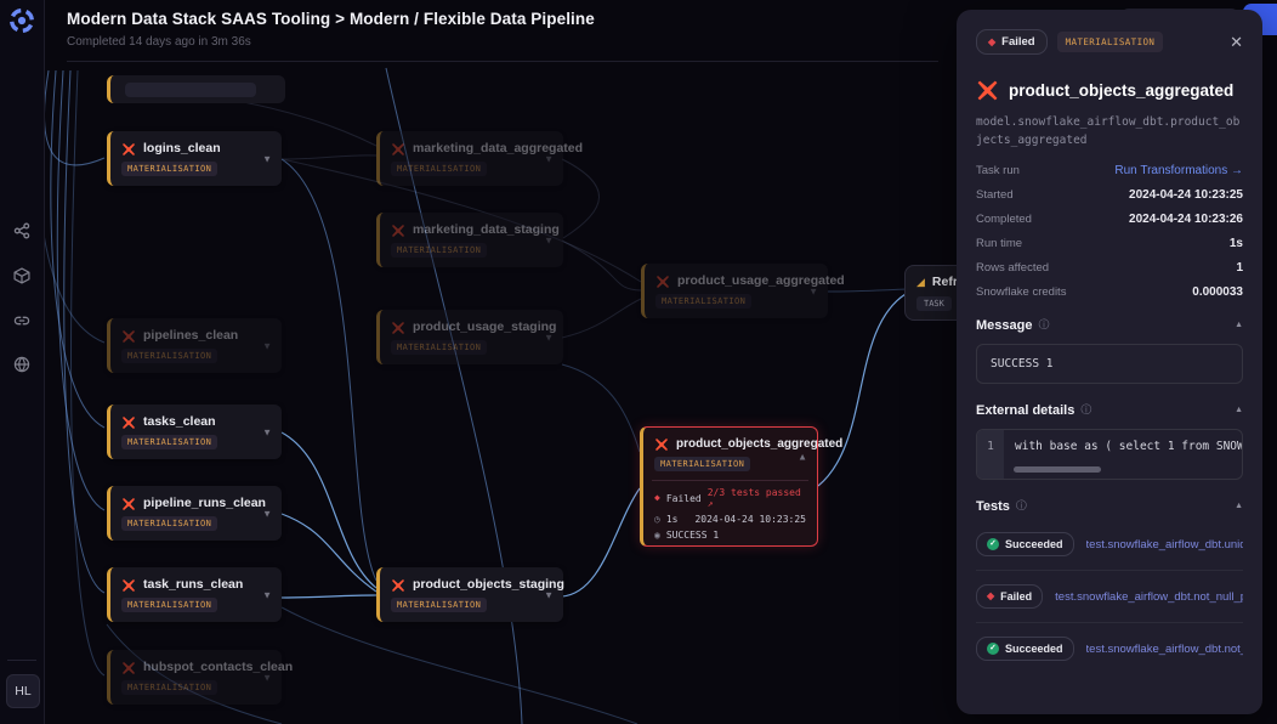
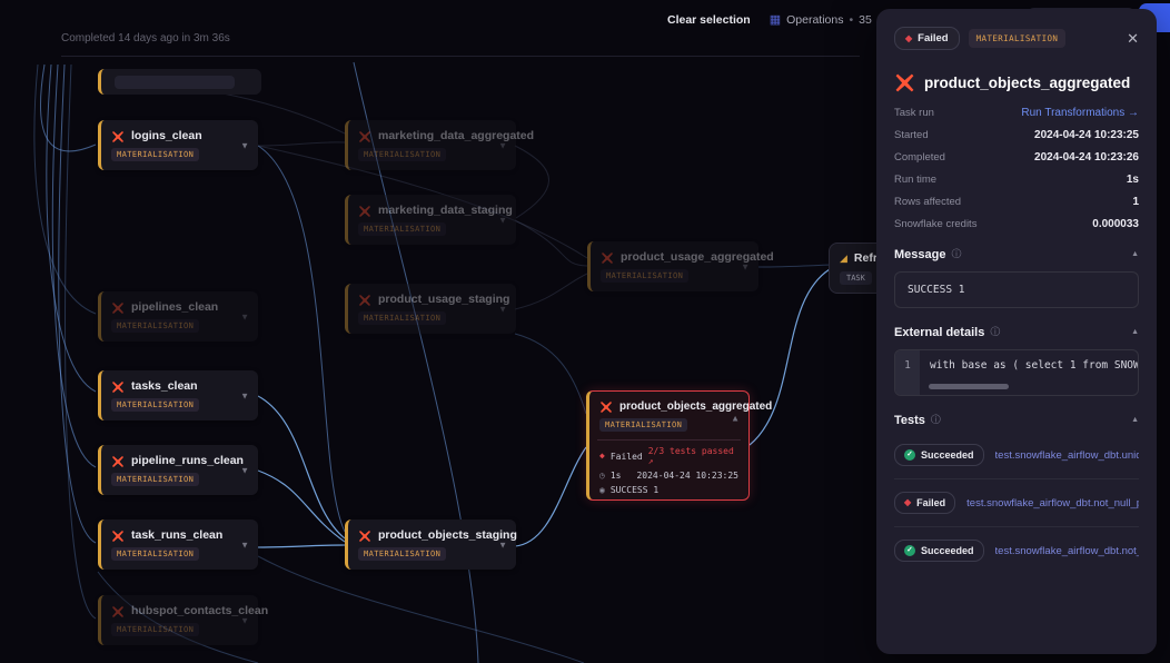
- HL
- Modern Data Stack SAAS Tooling > Modern / Flexible Data Pipeline
  Completed 14 days ago in 3m 36s
+ Clear selection
+ ▦
+ Operations
+ •
+ 35
  logins_clean
  MATERIALISATION
  ▼
  marketing_data_aggregated
  MATERIALISATION
  ▼
  marketing_data_staging
  MATERIALISATION
  ▼
  product_usage_aggregated
  MATERIALISATION
  ▼
  product_usage_staging
  MATERIALISATION
  ▼
  pipelines_clean
  MATERIALISATION
  ▼
  tasks_clean
  MATERIALISATION
  ▼
  pipeline_runs_clean
  MATERIALISATION
  ▼
  task_runs_clean
  MATERIALISATION
  ▼
  product_objects_staging
  MATERIALISATION
  ▼
  hubspot_contacts_clean
  MATERIALISATION
  ▼
  product_objects_aggregated
  ▲
  MATERIALISATION
  ◆
  Failed
  2/3 tests passed ↗
  ◷
  1s
  2024-04-24 10:23:25
  ◉
  SUCCESS 1
  ◢
  Refr
  TASK
  ◆
  Failed
  MATERIALISATION
  ✕
  product_objects_aggregated
- model.snowflake_airflow_dbt.product_objects_aggregated
  Task run
  Run Transformations →
  Started
  2024-04-24 10:23:25
  Completed
  2024-04-24 10:23:26
  Run time
  1s
  Rows affected
  1
  Snowflake credits
  0.000033
  Message
  ⓘ
  SUCCESS 1
  External details
  ⓘ
  1
  with base as ( select 1 from SNOW
  Tests
  ⓘ
  Succeeded
  test.snowflake_airflow_dbt.uniq
  ◆
  Failed
  test.snowflake_airflow_dbt.not_null_
  Succeeded
  test.snowflake_airflow_dbt.not
